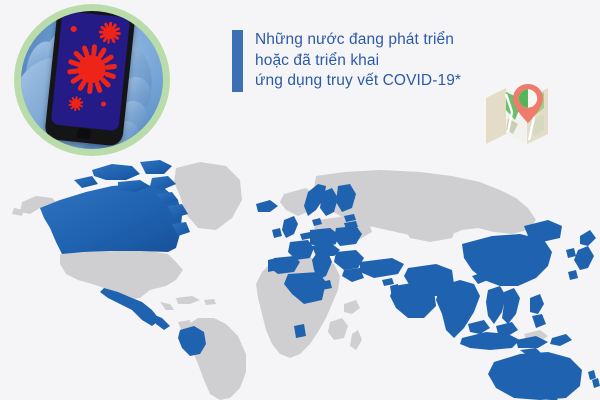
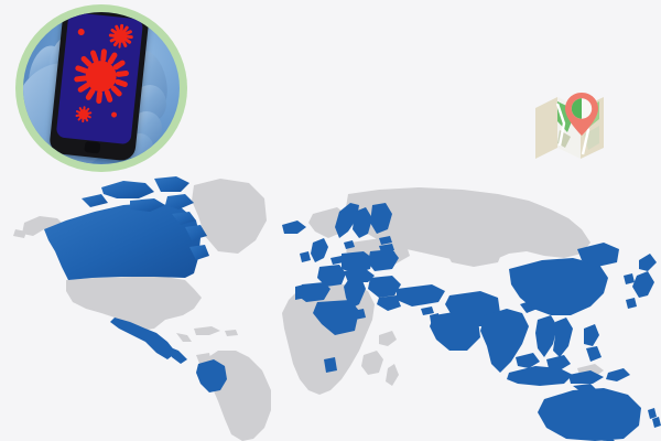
- Những nước đang phát triển
- hoặc đã triển khai
- ứng dụng truy vết COVID-19*
